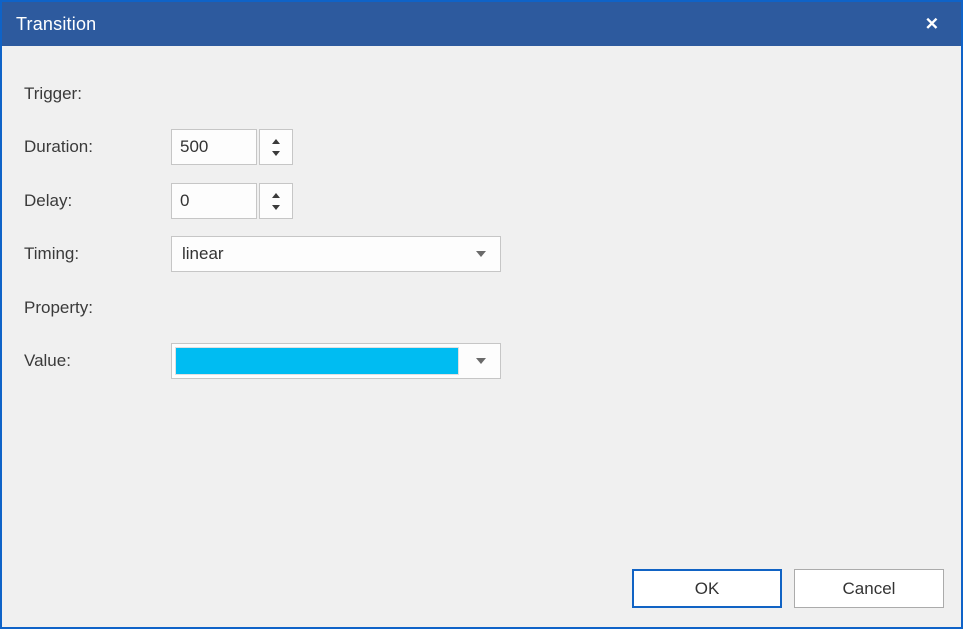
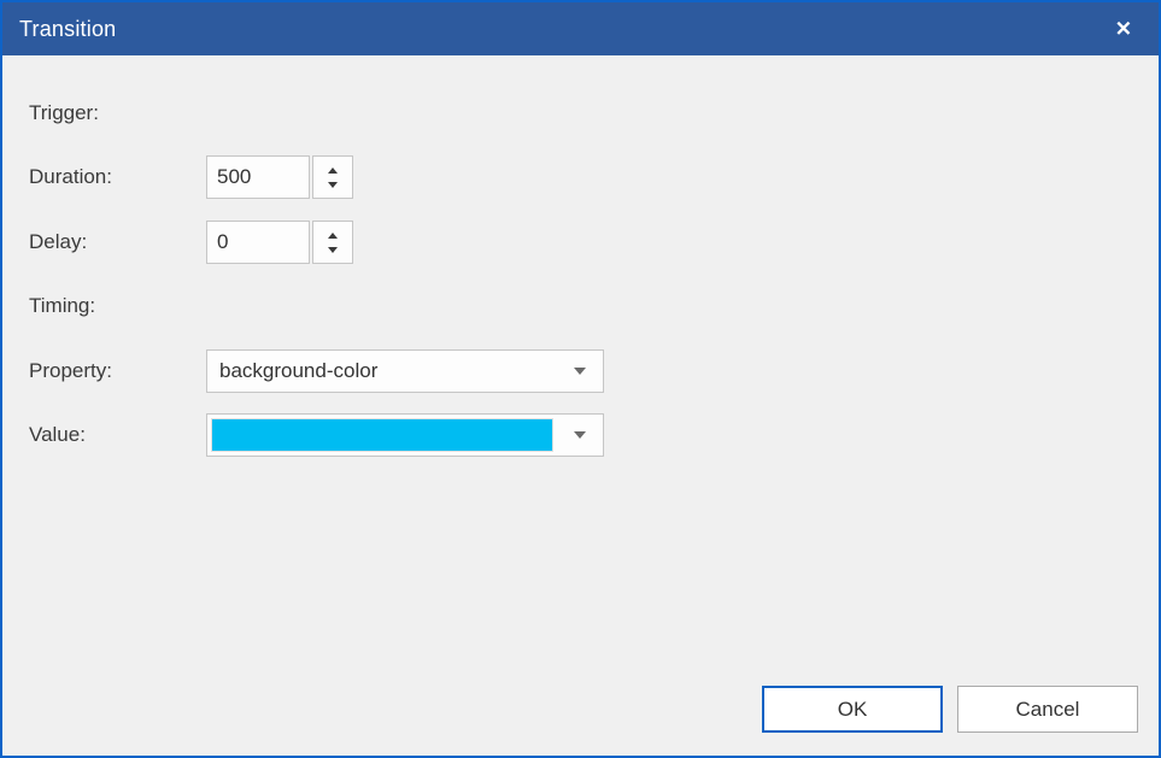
  Transition
  ✕
  Trigger:
  Duration:
  500
  Delay:
  0
  Timing:
- linear
  Property:
+ background-color
  Value:
  OK
  Cancel
